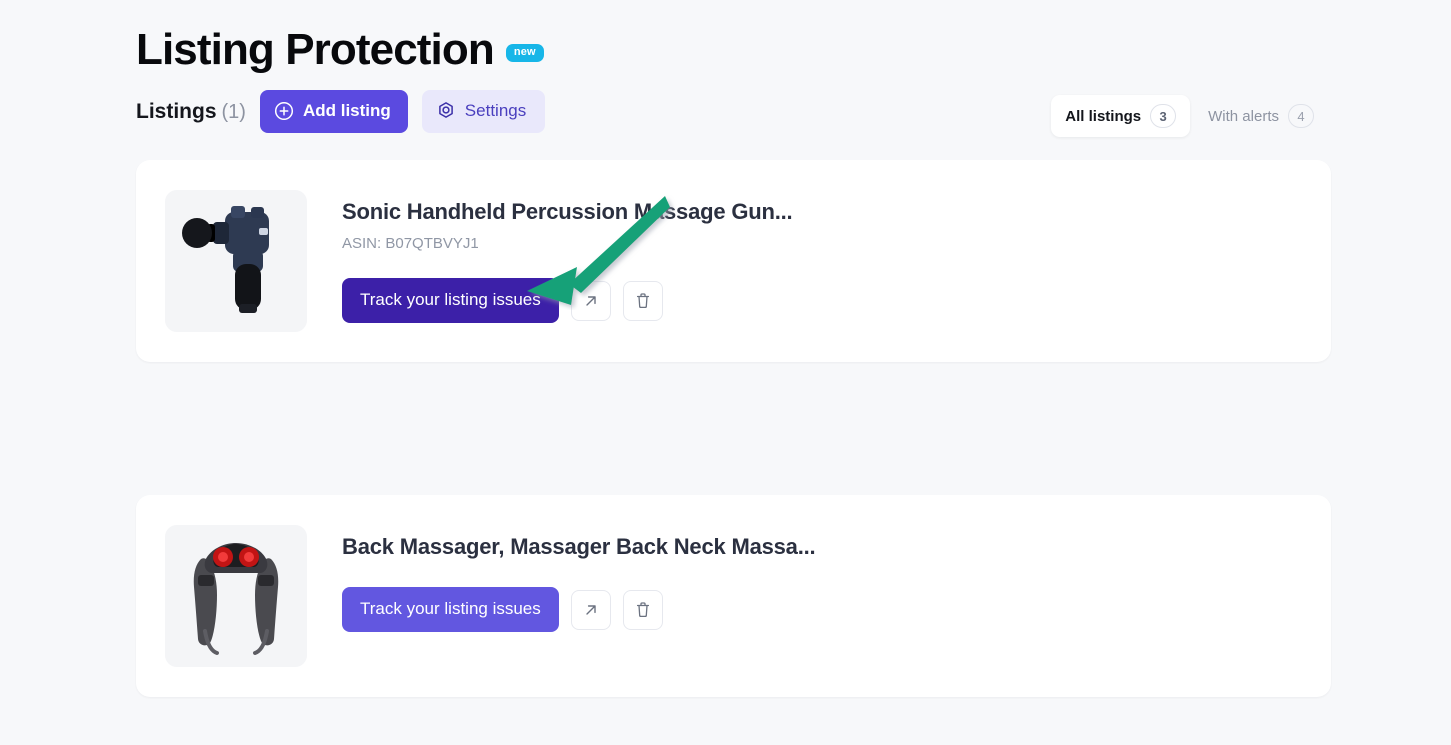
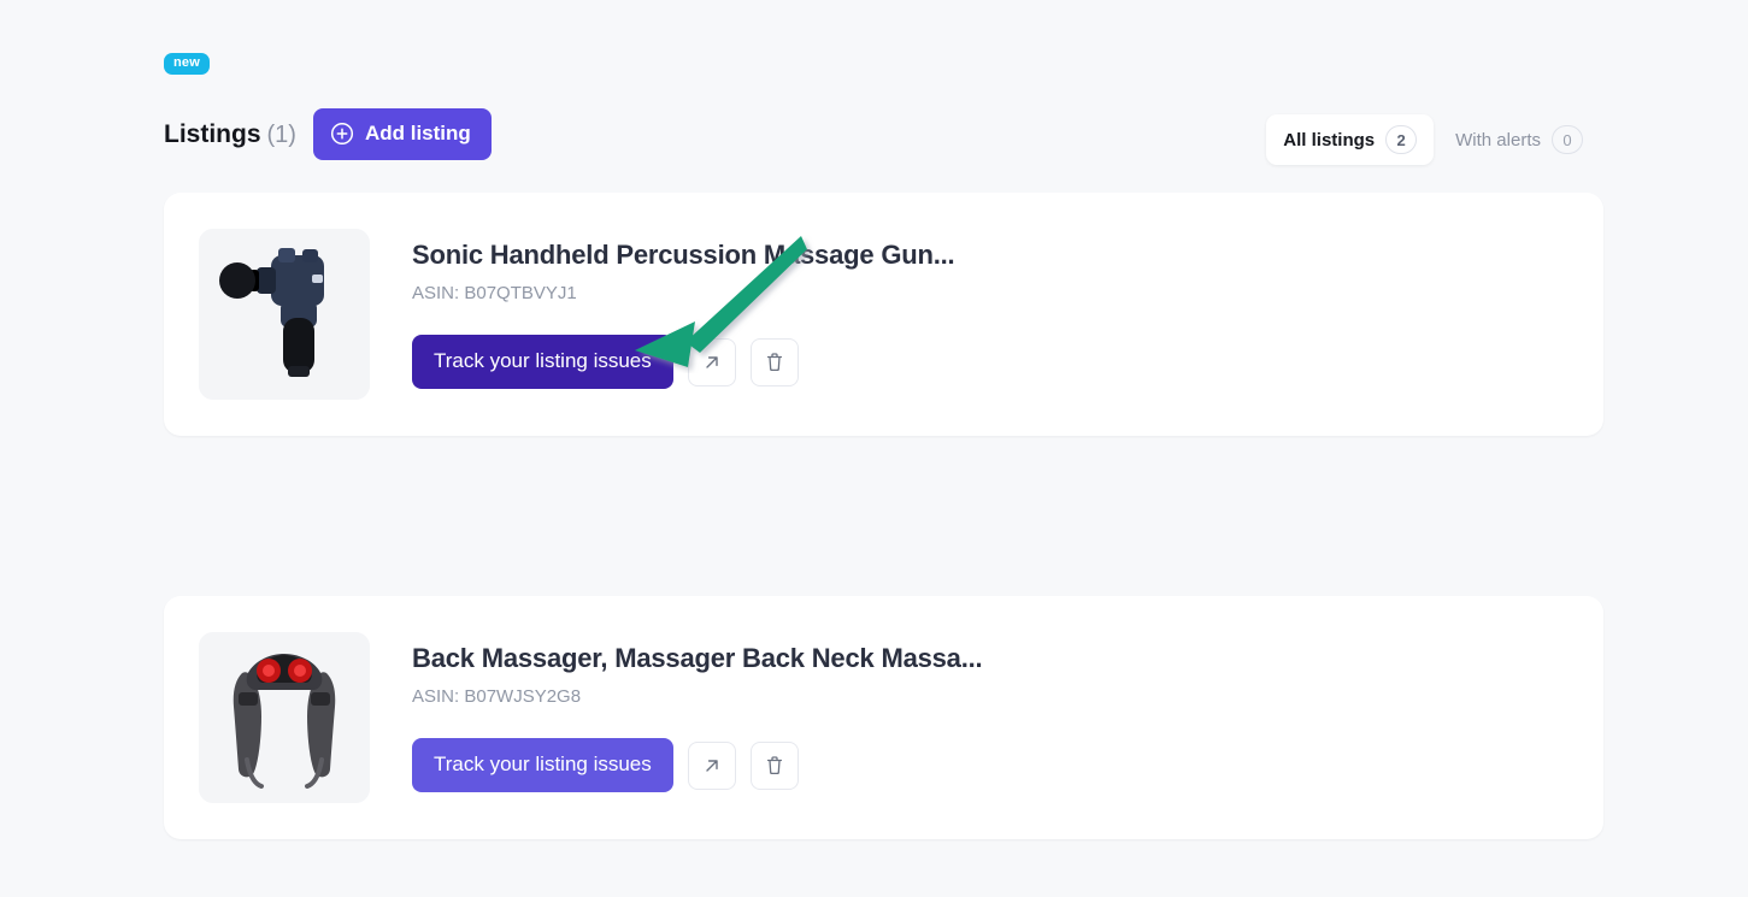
- Listing Protection
  new
  Listings (1)
  Add listing
- Settings
  All listings
- 3
+ 2
  With alerts
- 4
+ 0
  Sonic Handheld Percussion Mssage Gun...
  ASIN: B07QTBVYJ1
  Track your listing issues
  Back Massager, Massager Back Neck Massa...
+ ASIN: B07WJSY2G8
  Track your listing issues
